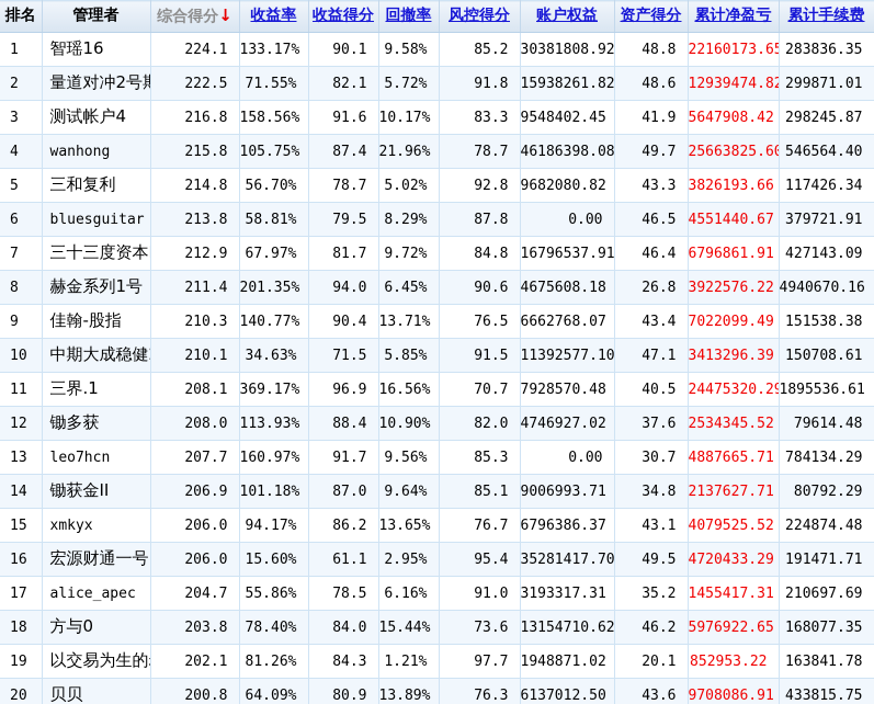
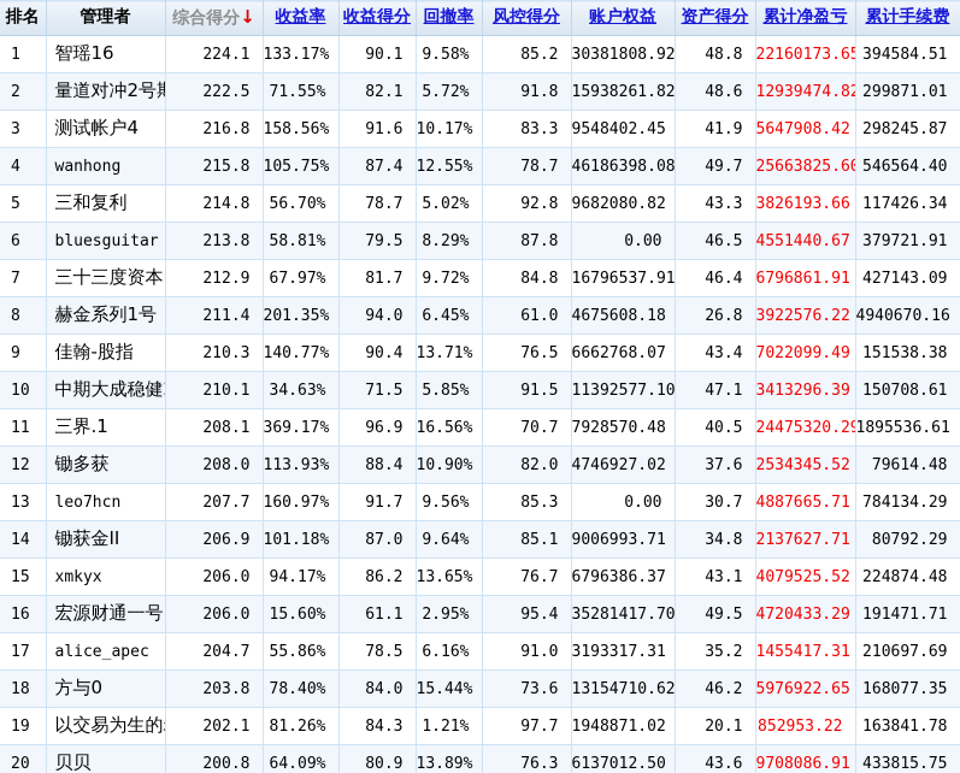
  排名	管理者	综合得分↓	收益率	收益得分	回撤率	风控得分	账户权益	资产得分	累计净盈亏	累计手续费
- 1	智瑶16	224.1	133.17%	90.1	9.58%	85.2	30381808.92	48.8	22160173.6	283836.35
+ 1	智瑶16	224.1	133.17%	90.1	9.58%	85.2	30381808.92	48.8	22160173.6	394584.51
  2	量道对冲2号	222.5	71.55%	82.1	5.72%	91.8	15938261.82	48.6	12939474.8	299871.01
  3	测试帐户4	216.8	158.56%	91.6	10.17%	83.3	9548402.45	41.9	5647908.42	298245.87
- 4	wanhong	215.8	105.75%	87.4	21.96%	78.7	46186398.08	49.7	25663825.6	546564.40
+ 4	wanhong	215.8	105.75%	87.4	12.55%	78.7	46186398.08	49.7	25663825.6	546564.40
  5	三和复利	214.8	56.70%	78.7	5.02%	92.8	9682080.82	43.3	3826193.66	117426.34
  6	bluesguitar	213.8	58.81%	79.5	8.29%	87.8	0.00	46.5	4551440.67	379721.91
  7	三十三度资本	212.9	67.97%	81.7	9.72%	84.8	16796537.91	46.4	6796861.91	427143.09
- 8	赫金系列1号	211.4	201.35%	94.0	6.45%	90.6	4675608.18	26.8	3922576.22	4940670.16
+ 8	赫金系列1号	211.4	201.35%	94.0	6.45%	61.0	4675608.18	26.8	3922576.22	4940670.16
  9	佳翰-股指	210.3	140.77%	90.4	13.71%	76.5	6662768.07	43.4	7022099.49	151538.38
  10	中期大成稳健	210.1	34.63%	71.5	5.85%	91.5	11392577.10	47.1	3413296.39	150708.61
  11	三界.1	208.1	369.17%	96.9	16.56%	70.7	7928570.48	40.5	24475320.2	1895536.61
  12	锄多获	208.0	113.93%	88.4	10.90%	82.0	4746927.02	37.6	2534345.52	79614.48
  13	leo7hcn	207.7	160.97%	91.7	9.56%	85.3	0.00	30.7	4887665.71	784134.29
  14	锄获金II	206.9	101.18%	87.0	9.64%	85.1	9006993.71	34.8	2137627.71	80792.29
  15	xmkyx	206.0	94.17%	86.2	13.65%	76.7	6796386.37	43.1	4079525.52	224874.48
  16	宏源财通一号	206.0	15.60%	61.1	2.95%	95.4	35281417.70	49.5	4720433.29	191471.71
  17	alice_apec	204.7	55.86%	78.5	6.16%	91.0	3193317.31	35.2	1455417.31	210697.69
  18	方与0	203.8	78.40%	84.0	15.44%	73.6	13154710.62	46.2	5976922.65	168077.35
  19	以交易为生的	202.1	81.26%	84.3	1.21%	97.7	1948871.02	20.1	852953.22	163841.78
  20	贝贝	200.8	64.09%	80.9	13.89%	76.3	6137012.50	43.6	9708086.91	433815.75
